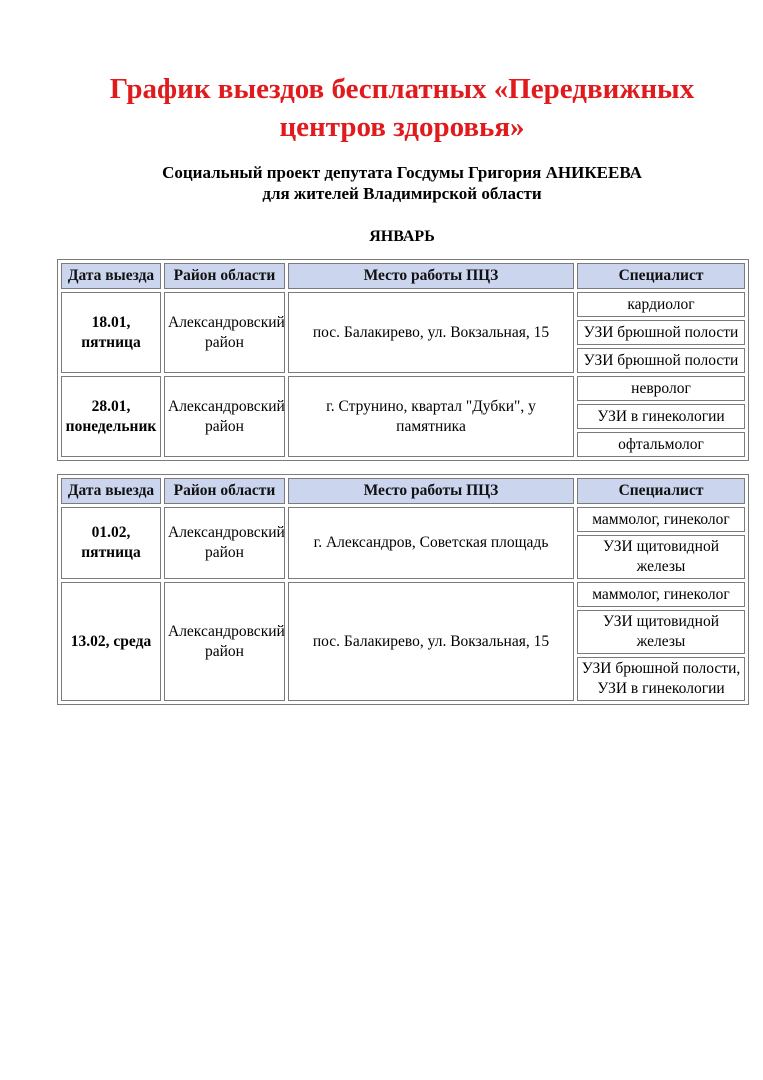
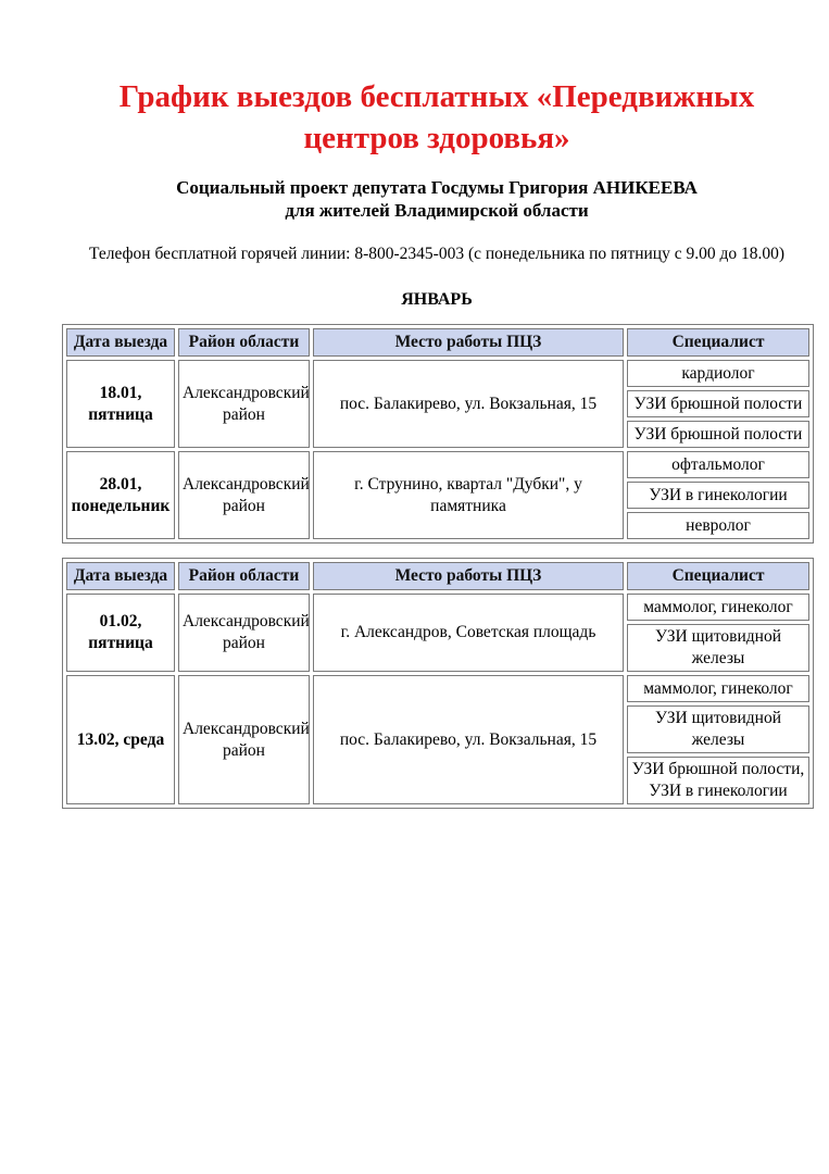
  График выездов бесплатных «Передвижных центров здоровья»
  Социальный проект депутата Госдумы Григория АНИКЕЕВА
  для жителей Владимирской области
+ Телефон бесплатной горячей линии: 8-800-2345-003 (с понедельника по пятницу с 9.00 до 18.00)
  ЯНВАРЬ
  Дата выезда	Район области	Место работы ПЦЗ	Специалист
  18.01, пятница	Александровский район	пос. Балакирево, ул. Вокзальная, 15	кардиолог
  УЗИ брюшной полости
  УЗИ брюшной полости
- 28.01,понедельник	Александровский район	г. Струнино, квартал "Дубки", у памятника	невролог
+ 28.01,понедельник	Александровский район	г. Струнино, квартал "Дубки", у памятника	офтальмолог
  УЗИ в гинекологии
- офтальмолог
+ невролог
  Дата выезда	Район области	Место работы ПЦЗ	Специалист
  01.02,пятница	Александровский район	г. Александров, Советская площадь	маммолог, гинеколог
  УЗИ щитовидной железы
  13.02, среда	Александровский район	пос. Балакирево, ул. Вокзальная, 15	маммолог, гинеколог
  УЗИ щитовидной железы
  УЗИ брюшной полости, УЗИ в гинекологии
